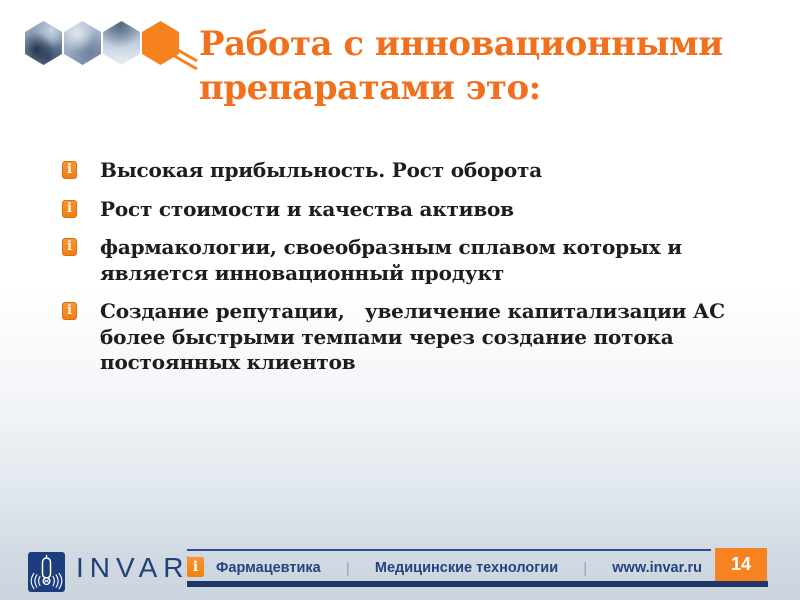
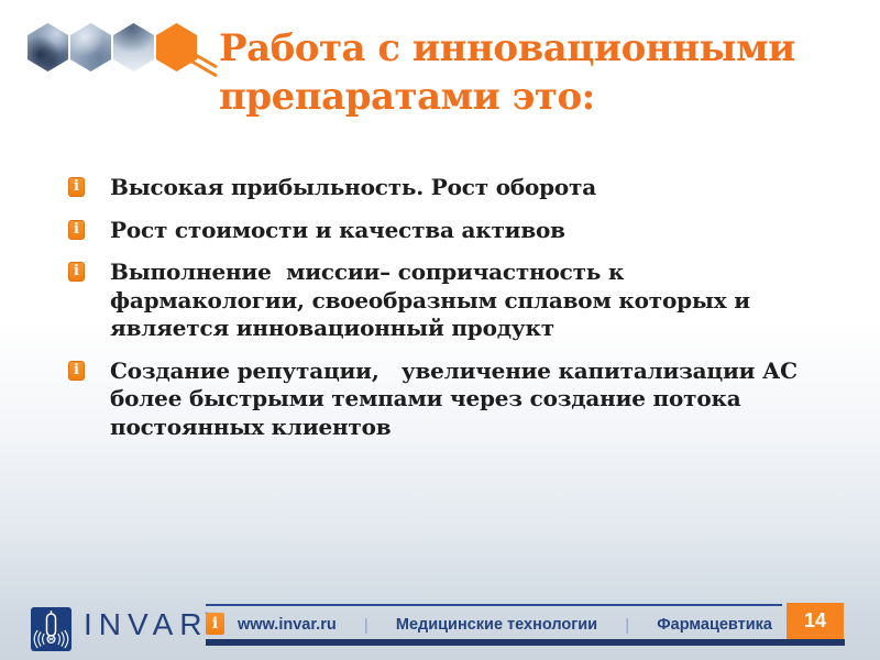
  Работа с инновационными
  препаратами это:
  i
  Высокая прибыльность. Рост оборота
  i
  Рост стоимости и качества активов
  i
+ Выполнение миссии– сопричастность к
  фармакологии, своеобразным сплавом которых и
  является инновационный продукт
  i
  Создание репутации, увеличение капитализации АС
  более быстрыми темпами через создание потока
  постоянных клиентов
  INVAR
  i
- Фармацевтика
+ www.invar.ru
  |
  Медицинские технологии
  |
- www.invar.ru
+ Фармацевтика
  14
